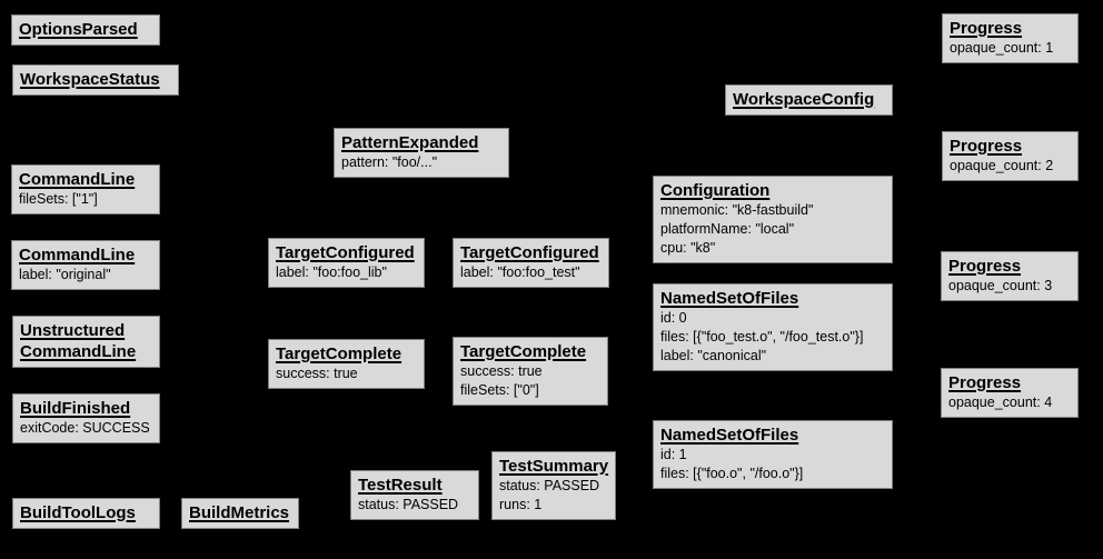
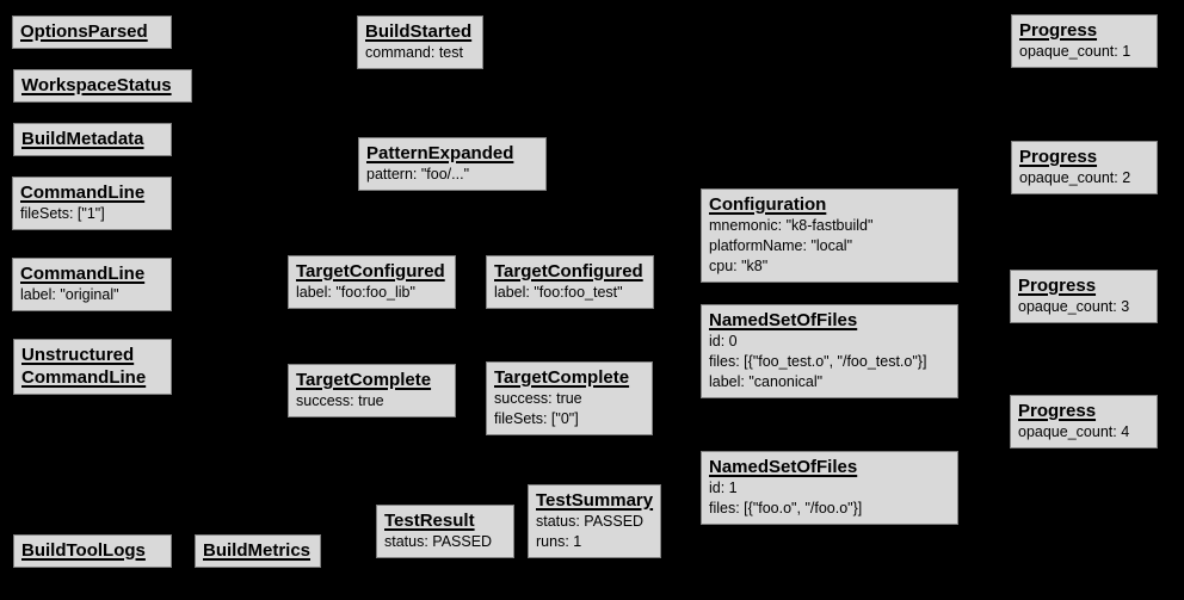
  OptionsParsed
  WorkspaceStatus
+ BuildMetadata
  CommandLine
  fileSets: ["1"]
  CommandLine
  label: "original"
  Unstructured
  CommandLine
- BuildFinished
- exitCode: SUCCESS
  BuildToolLogs
  BuildMetrics
+ BuildStarted
+ command: test
  PatternExpanded
  pattern: "foo/..."
  TargetConfigured
  label: "foo:foo_lib"
  TargetConfigured
  label: "foo:foo_test"
  TargetComplete
  success: true
  TargetComplete
  success: true
  fileSets: ["0"]
  TestResult
  status: PASSED
  TestSummary
  status: PASSED
  runs: 1
- WorkspaceConfig
  Configuration
  mnemonic: "k8-fastbuild"
  platformName: "local"
  cpu: "k8"
  NamedSetOfFiles
  id: 0
  files: [{"foo_test.o", "/foo_test.o"}]
  label: "canonical"
  NamedSetOfFiles
  id: 1
  files: [{"foo.o", "/foo.o"}]
  Progress
  opaque_count: 1
  Progress
  opaque_count: 2
  Progress
  opaque_count: 3
  Progress
  opaque_count: 4
